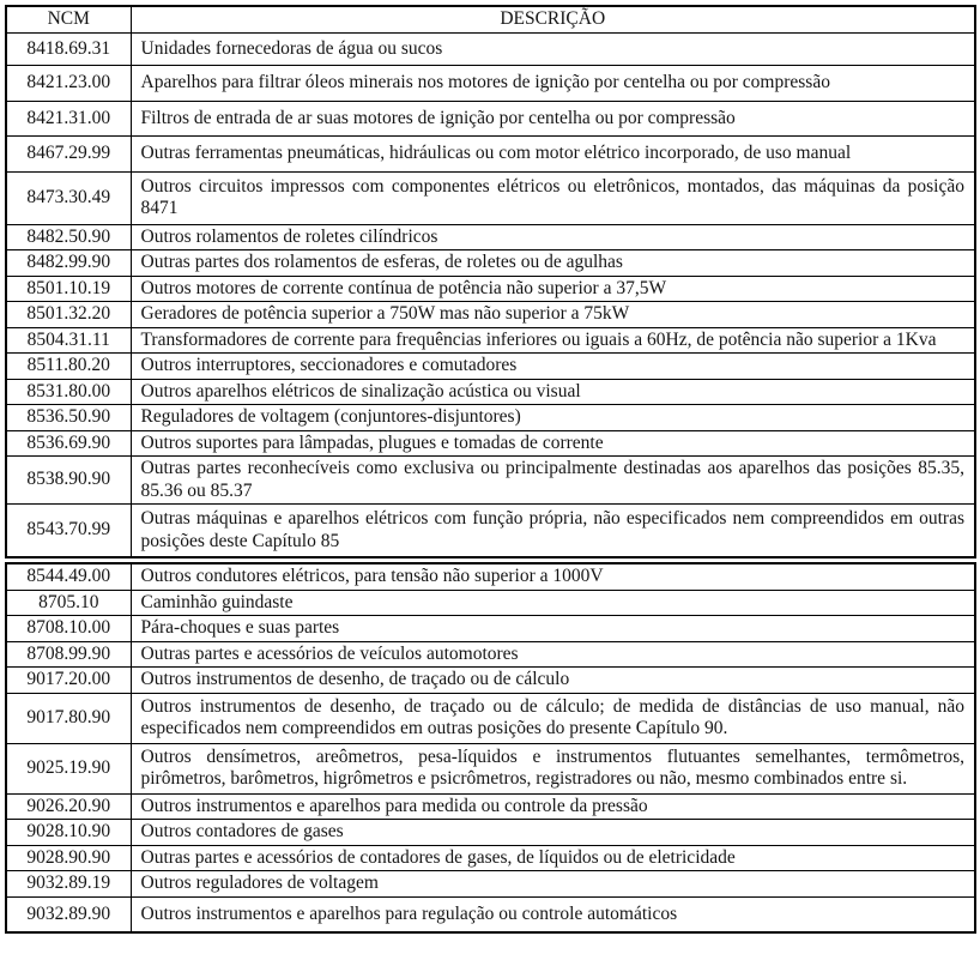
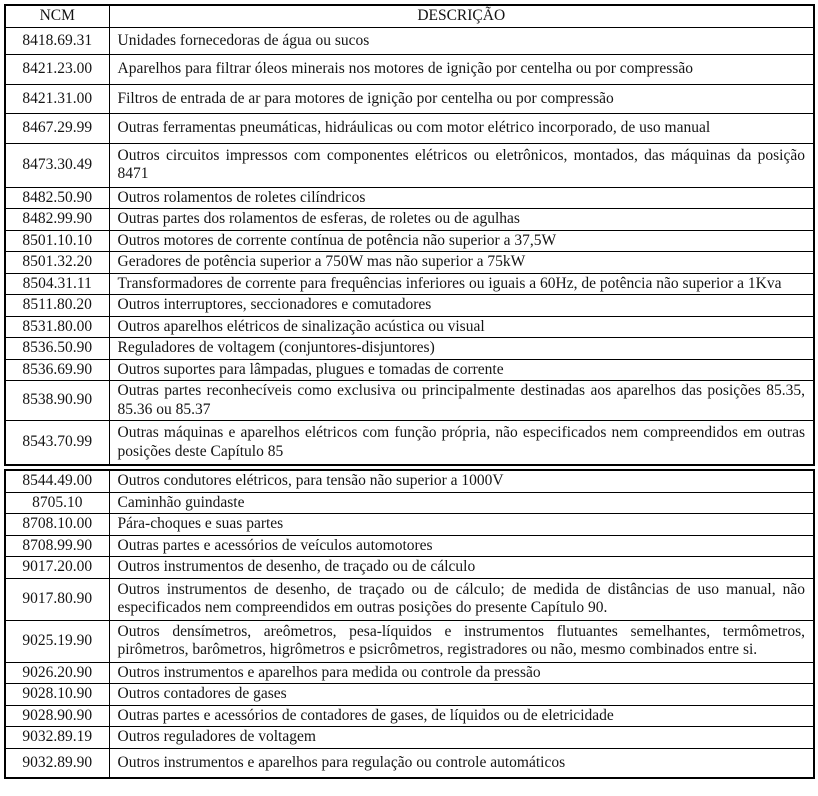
  NCM	DESCRIÇÃO
  8418.69.31	Unidades fornecedoras de água ou sucos
  8421.23.00	Aparelhos para filtrar óleos minerais nos motores de ignição por centelha ou por compressão
- 8421.31.00	Filtros de entrada de ar suas motores de ignição por centelha ou por compressão
+ 8421.31.00	Filtros de entrada de ar para motores de ignição por centelha ou por compressão
  8467.29.99	Outras ferramentas pneumáticas, hidráulicas ou com motor elétrico incorporado, de uso manual
  8473.30.49	Outros circuitos impressos com componentes elétricos ou eletrônicos, montados, das máquinas da posição 8471
  8482.50.90	Outros rolamentos de roletes cilíndricos
  8482.99.90	Outras partes dos rolamentos de esferas, de roletes ou de agulhas
- 8501.10.19	Outros motores de corrente contínua de potência não superior a 37,5W
+ 8501.10.10	Outros motores de corrente contínua de potência não superior a 37,5W
  8501.32.20	Geradores de potência superior a 750W mas não superior a 75kW
  8504.31.11	Transformadores de corrente para frequências inferiores ou iguais a 60Hz, de potência não superior a 1Kva
  8511.80.20	Outros interruptores, seccionadores e comutadores
  8531.80.00	Outros aparelhos elétricos de sinalização acústica ou visual
  8536.50.90	Reguladores de voltagem (conjuntores-disjuntores)
  8536.69.90	Outros suportes para lâmpadas, plugues e tomadas de corrente
  8538.90.90	Outras partes reconhecíveis como exclusiva ou principalmente destinadas aos aparelhos das posições 85.35, 85.36 ou 85.37
  8543.70.99	Outras máquinas e aparelhos elétricos com função própria, não especificados nem compreendidos em outras posições deste Capítulo 85
  8544.49.00	Outros condutores elétricos, para tensão não superior a 1000V
  8705.10	Caminhão guindaste
  8708.10.00	Pára-choques e suas partes
  8708.99.90	Outras partes e acessórios de veículos automotores
  9017.20.00	Outros instrumentos de desenho, de traçado ou de cálculo
  9017.80.90	Outros instrumentos de desenho, de traçado ou de cálculo; de medida de distâncias de uso manual, não especificados nem compreendidos em outras posições do presente Capítulo 90.
  9025.19.90	Outros densímetros, areômetros, pesa-líquidos e instrumentos flutuantes semelhantes, termômetros, pirômetros, barômetros, higrômetros e psicrômetros, registradores ou não, mesmo combinados entre si.
  9026.20.90	Outros instrumentos e aparelhos para medida ou controle da pressão
  9028.10.90	Outros contadores de gases
  9028.90.90	Outras partes e acessórios de contadores de gases, de líquidos ou de eletricidade
  9032.89.19	Outros reguladores de voltagem
  9032.89.90	Outros instrumentos e aparelhos para regulação ou controle automáticos
